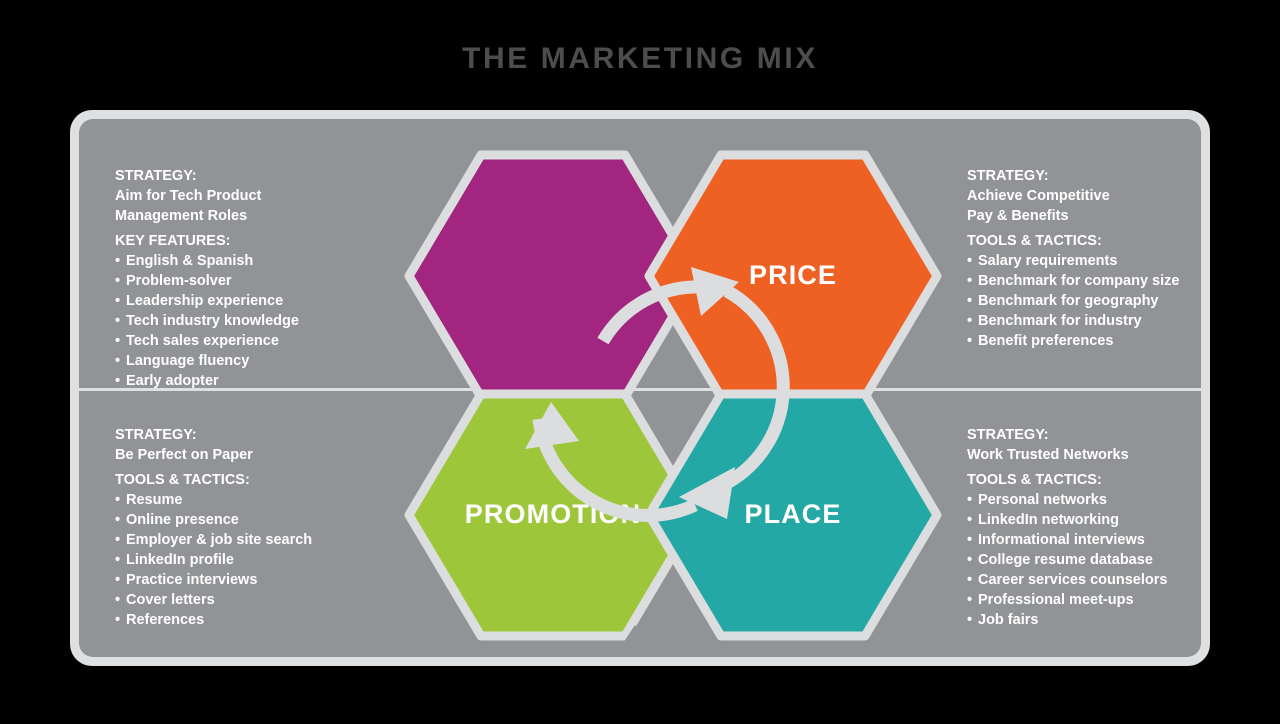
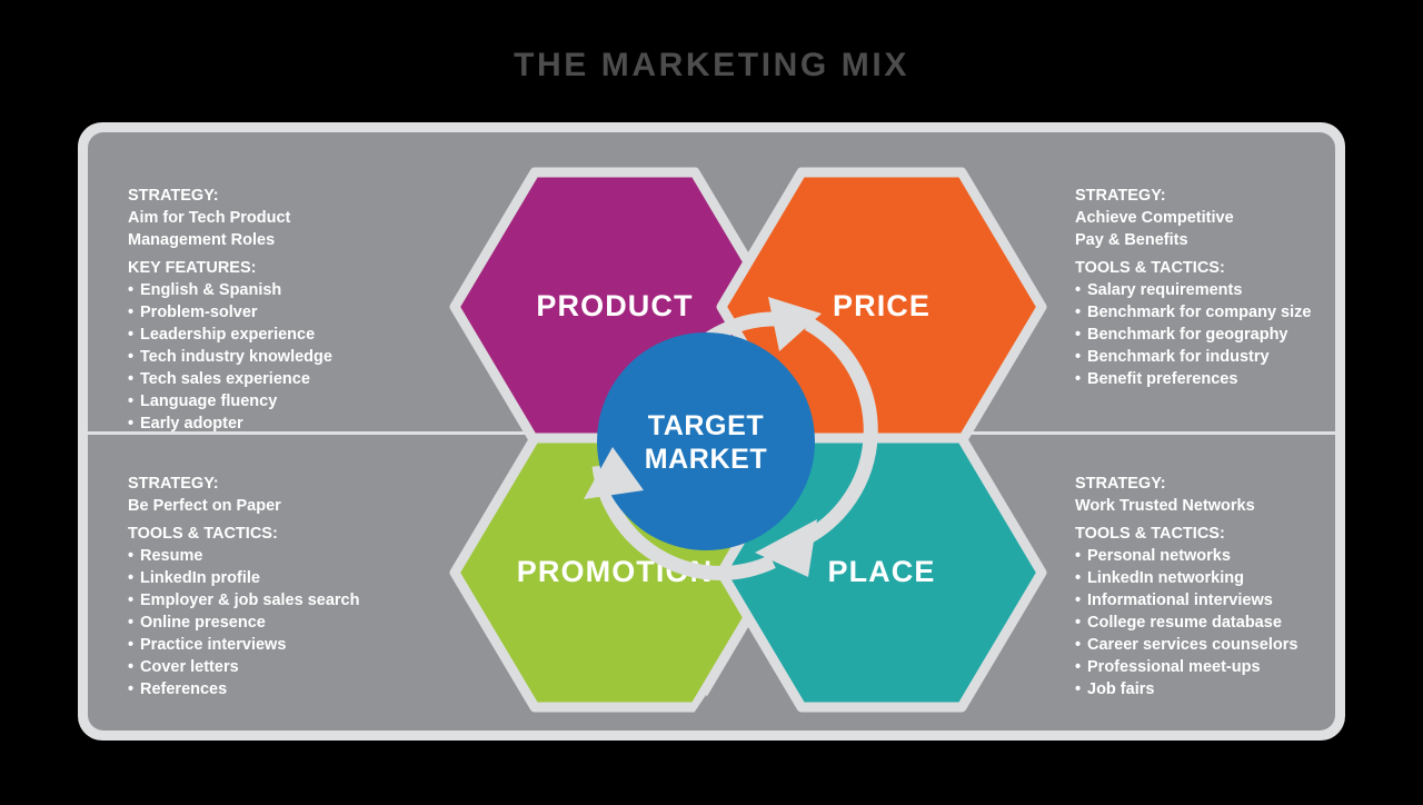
  THE MARKETING MIX
  STRATEGY:
  Aim for Tech Product
  Management Roles
  KEY FEATURES:
  English & Spanish
  Problem-solver
  Leadership experience
  Tech industry knowledge
  Tech sales experience
  Language fluency
  Early adopter
  STRATEGY:
  Achieve Competitive
  Pay & Benefits
  TOOLS & TACTICS:
  Salary requirements
  Benchmark for company size
  Benchmark for geography
  Benchmark for industry
  Benefit preferences
  STRATEGY:
  Be Perfect on Paper
  TOOLS & TACTICS:
  Resume
- Online presence
+ LinkedIn profile
- Employer & job site search
+ Employer & job sales search
- LinkedIn profile
+ Online presence
  Practice interviews
  Cover letters
  References
  STRATEGY:
  Work Trusted Networks
  TOOLS & TACTICS:
  Personal networks
  LinkedIn networking
  Informational interviews
  College resume database
  Career services counselors
  Professional meet-ups
  Job fairs
+ PRODUCT
  PRICE
  PROMOTI
  PLACE
+ TARGET
+ MARKET
